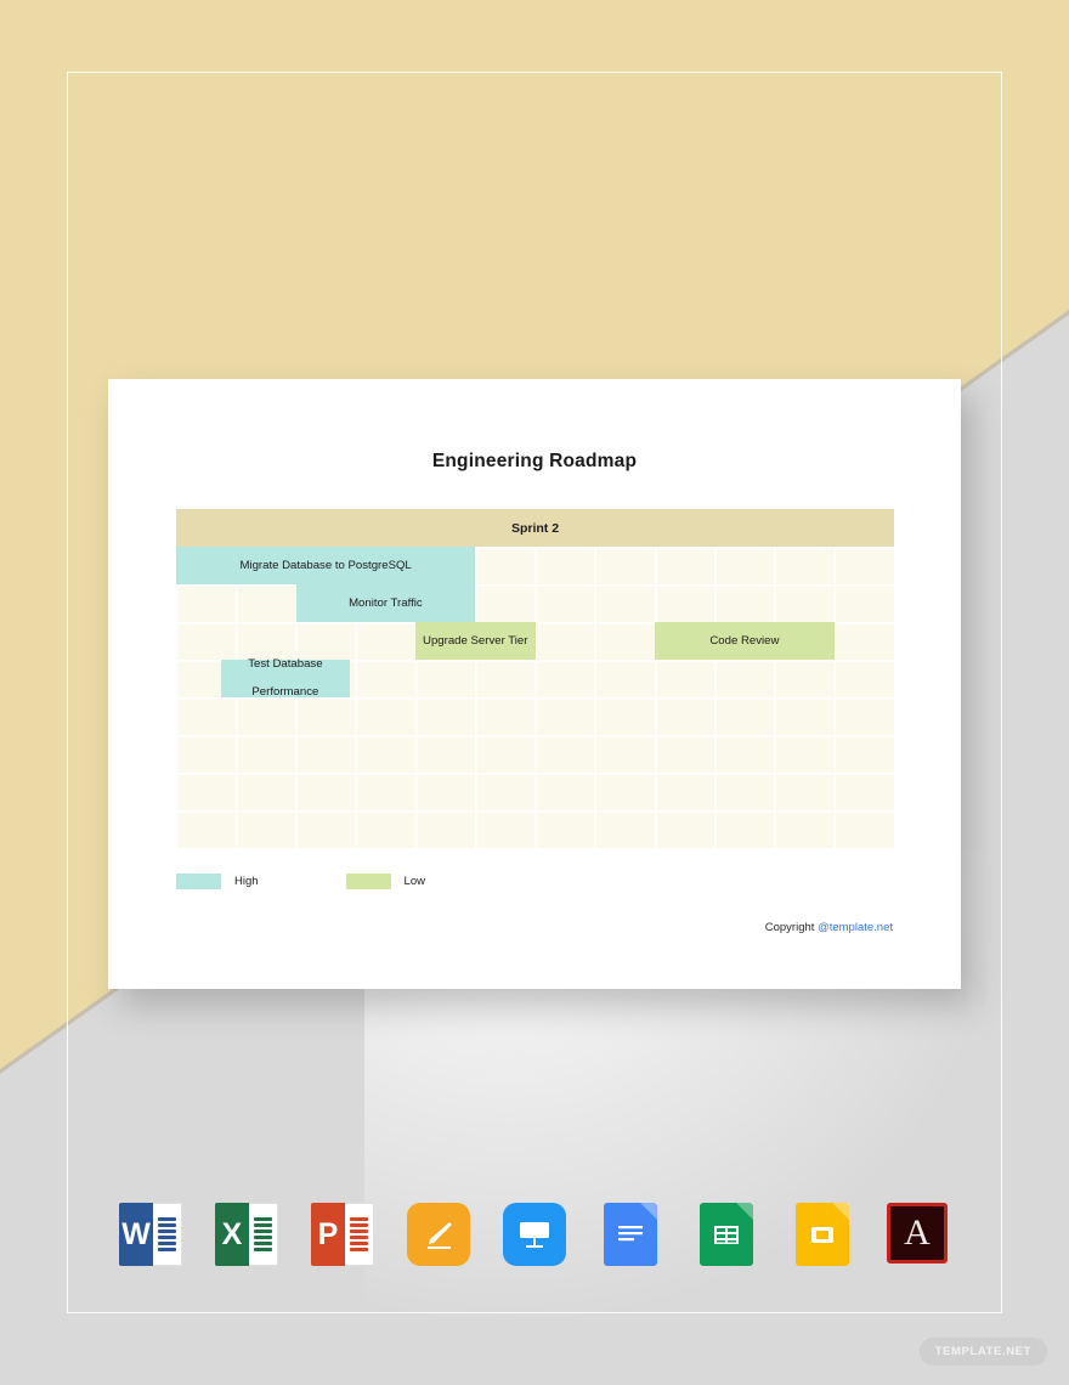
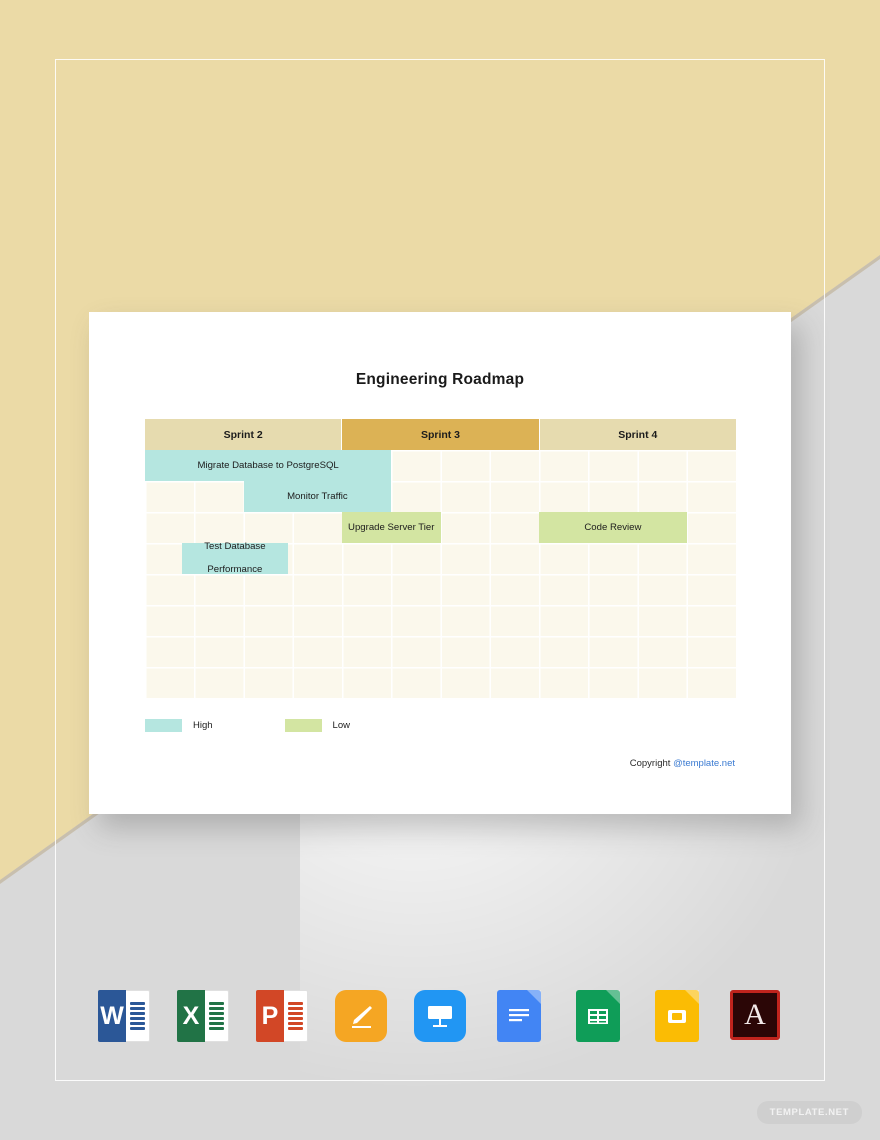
  Engineering Roadmap
  Sprint 2
+ Sprint 3
+ Sprint 4
  Migrate Database to PostgreSQL
  Monitor Traffic
  Upgrade Server Tier
  Code Review
  Test Database
  Performance
  High
  Low
  Copyright @template.net
  W
  X
  P
  A
  TEMPLATE.NET
